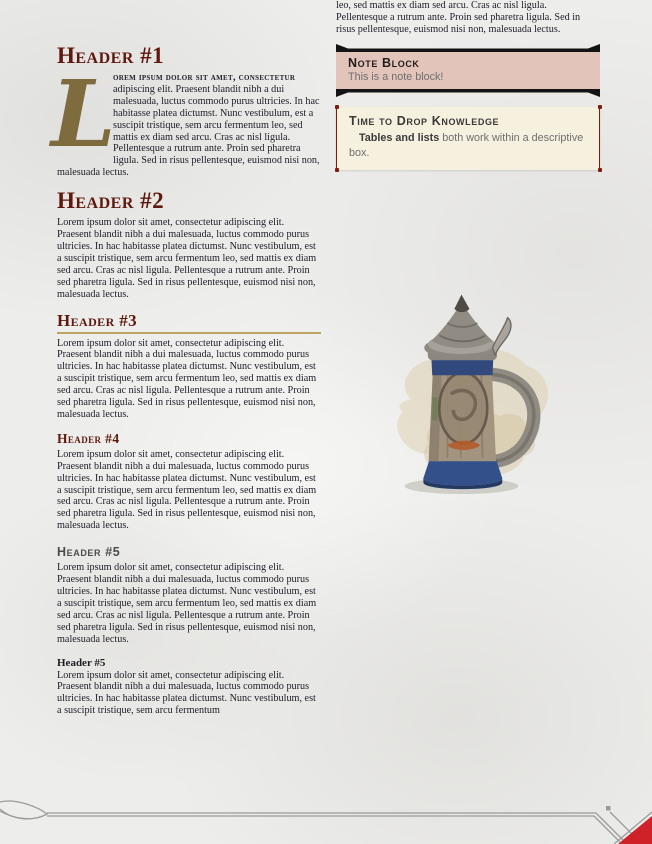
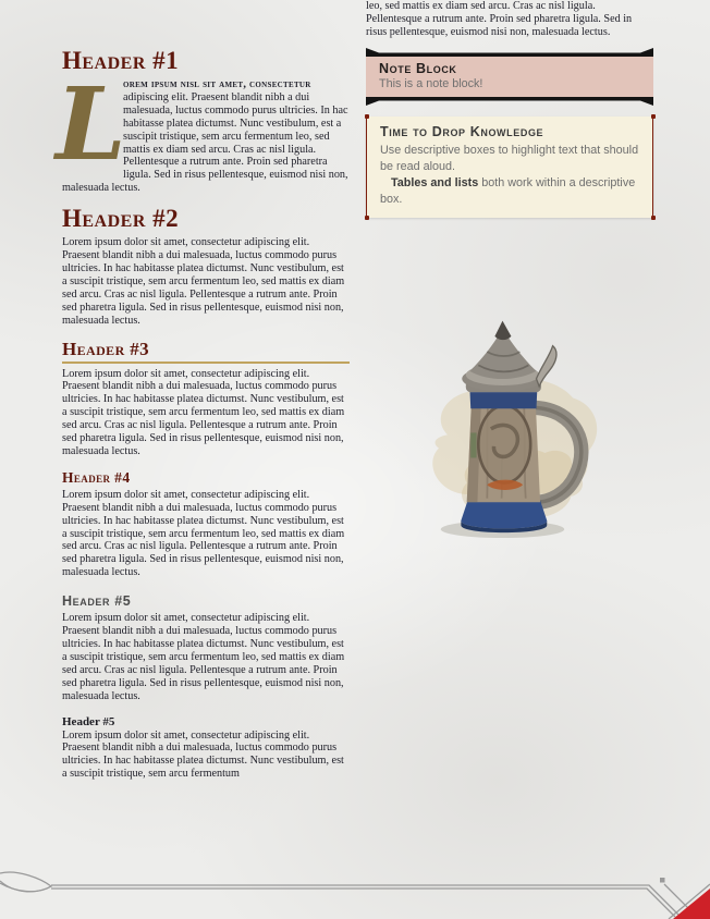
  Header #1
  L
- orem ipsum dolor sit amet, consectetur adipiscing elit. Praesent blandit nibh a dui malesuada, luctus commodo purus ultricies. In hac habitasse platea dictumst. Nunc vestibulum, est a suscipit tristique, sem arcu fermentum leo, sed mattis ex diam sed arcu. Cras ac nisl ligula. Pellentesque a rutrum ante. Proin sed pharetra ligula. Sed in risus pellentesque, euismod nisi non, malesuada lectus.
+ orem ipsum nisl sit amet, consectetur adipiscing elit. Praesent blandit nibh a dui malesuada, luctus commodo purus ultricies. In hac habitasse platea dictumst. Nunc vestibulum, est a suscipit tristique, sem arcu fermentum leo, sed mattis ex diam sed arcu. Cras ac nisl ligula. Pellentesque a rutrum ante. Proin sed pharetra ligula. Sed in risus pellentesque, euismod nisi non, malesuada lectus.
  Header #2
  Lorem ipsum dolor sit amet, consectetur adipiscing elit. Praesent blandit nibh a dui malesuada, luctus commodo purus ultricies. In hac habitasse platea dictumst. Nunc vestibulum, est a suscipit tristique, sem arcu fermentum leo, sed mattis ex diam sed arcu. Cras ac nisl ligula. Pellentesque a rutrum ante. Proin sed pharetra ligula. Sed in risus pellentesque, euismod nisi non, malesuada lectus.
  Header #3
  Lorem ipsum dolor sit amet, consectetur adipiscing elit. Praesent blandit nibh a dui malesuada, luctus commodo purus ultricies. In hac habitasse platea dictumst. Nunc vestibulum, est a suscipit tristique, sem arcu fermentum leo, sed mattis ex diam sed arcu. Cras ac nisl ligula. Pellentesque a rutrum ante. Proin sed pharetra ligula. Sed in risus pellentesque, euismod nisi non, malesuada lectus.
  Header #4
  Lorem ipsum dolor sit amet, consectetur adipiscing elit. Praesent blandit nibh a dui malesuada, luctus commodo purus ultricies. In hac habitasse platea dictumst. Nunc vestibulum, est a suscipit tristique, sem arcu fermentum leo, sed mattis ex diam sed arcu. Cras ac nisl ligula. Pellentesque a rutrum ante. Proin sed pharetra ligula. Sed in risus pellentesque, euismod nisi non, malesuada lectus.
  Header #5
  Lorem ipsum dolor sit amet, consectetur adipiscing elit. Praesent blandit nibh a dui malesuada, luctus commodo purus ultricies. In hac habitasse platea dictumst. Nunc vestibulum, est a suscipit tristique, sem arcu fermentum leo, sed mattis ex diam sed arcu. Cras ac nisl ligula. Pellentesque a rutrum ante. Proin sed pharetra ligula. Sed in risus pellentesque, euismod nisi non, malesuada lectus.
  Header #5
  Lorem ipsum dolor sit amet, consectetur adipiscing elit. Praesent blandit nibh a dui malesuada, luctus commodo purus ultricies. In hac habitasse platea dictumst. Nunc vestibulum, est a suscipit tristique, sem arcu fermentum
  leo, sed mattis ex diam sed arcu. Cras ac nisl ligula. Pellentesque a rutrum ante. Proin sed pharetra ligula. Sed in risus pellentesque, euismod nisi non, malesuada lectus.
  Note Block
  This is a note block!
  Time to Drop Knowledge
+ Use descriptive boxes to highlight text that should be read aloud.
  Tables and lists both work within a descriptive box.
